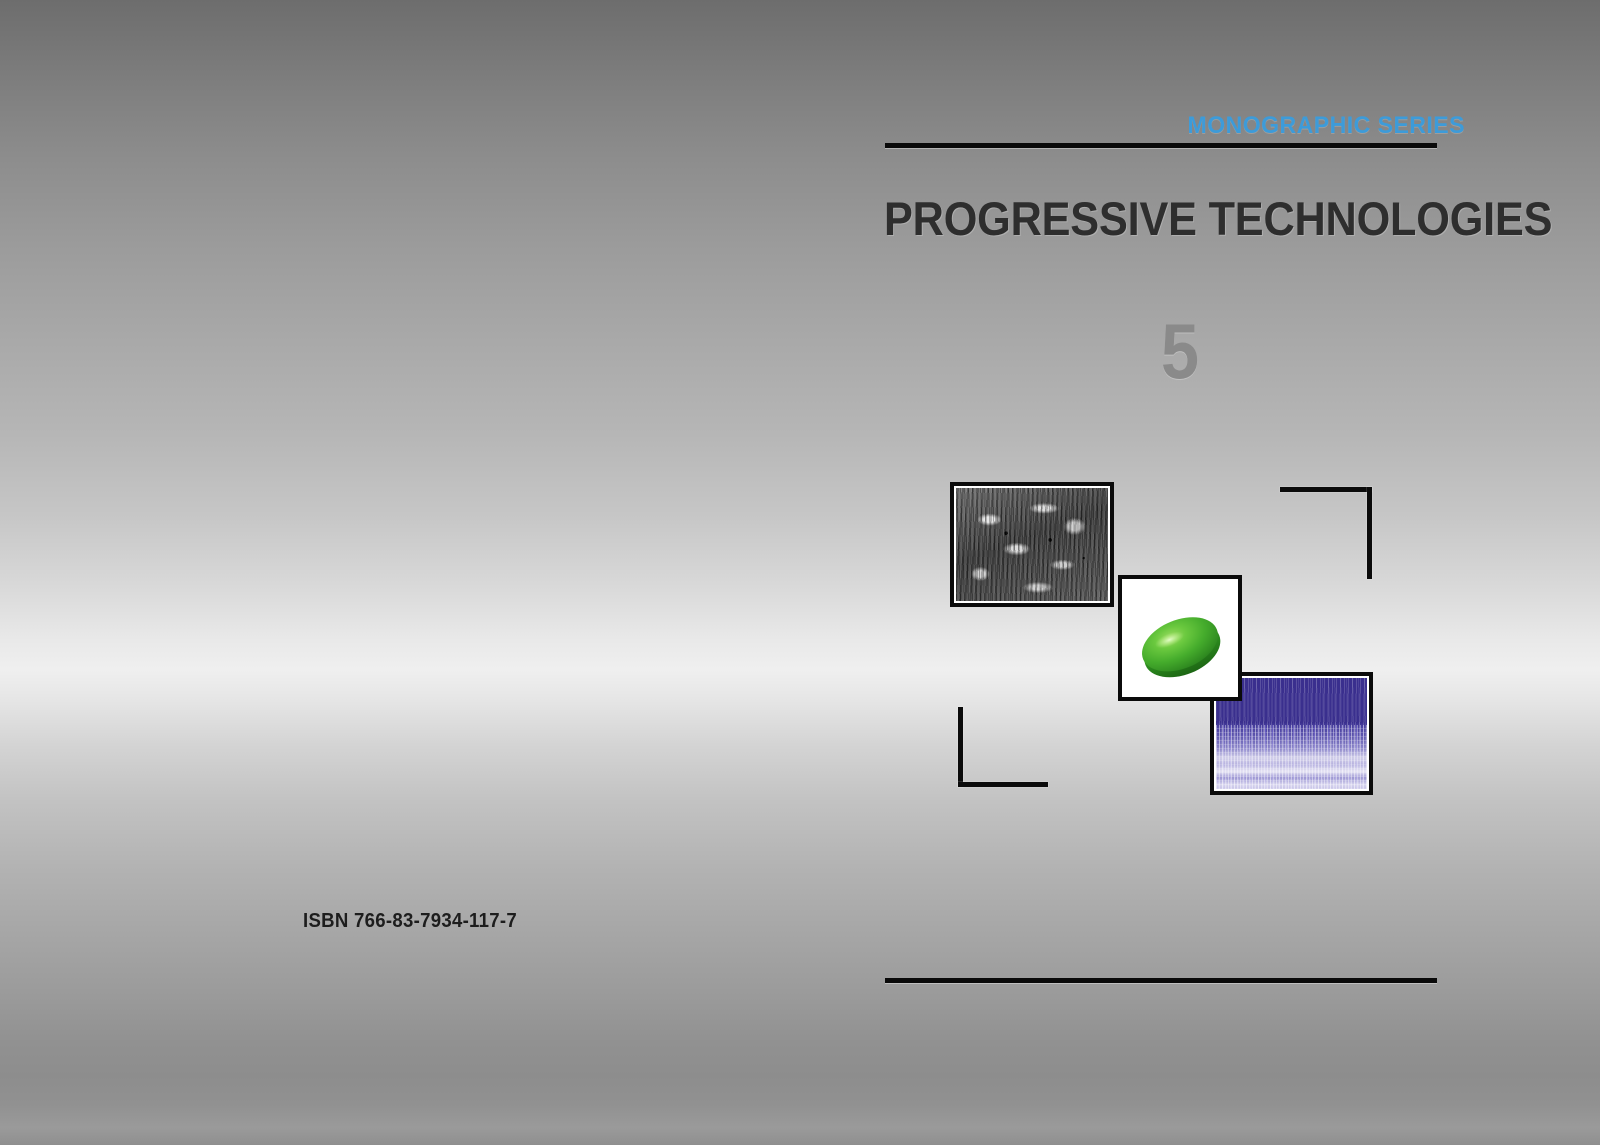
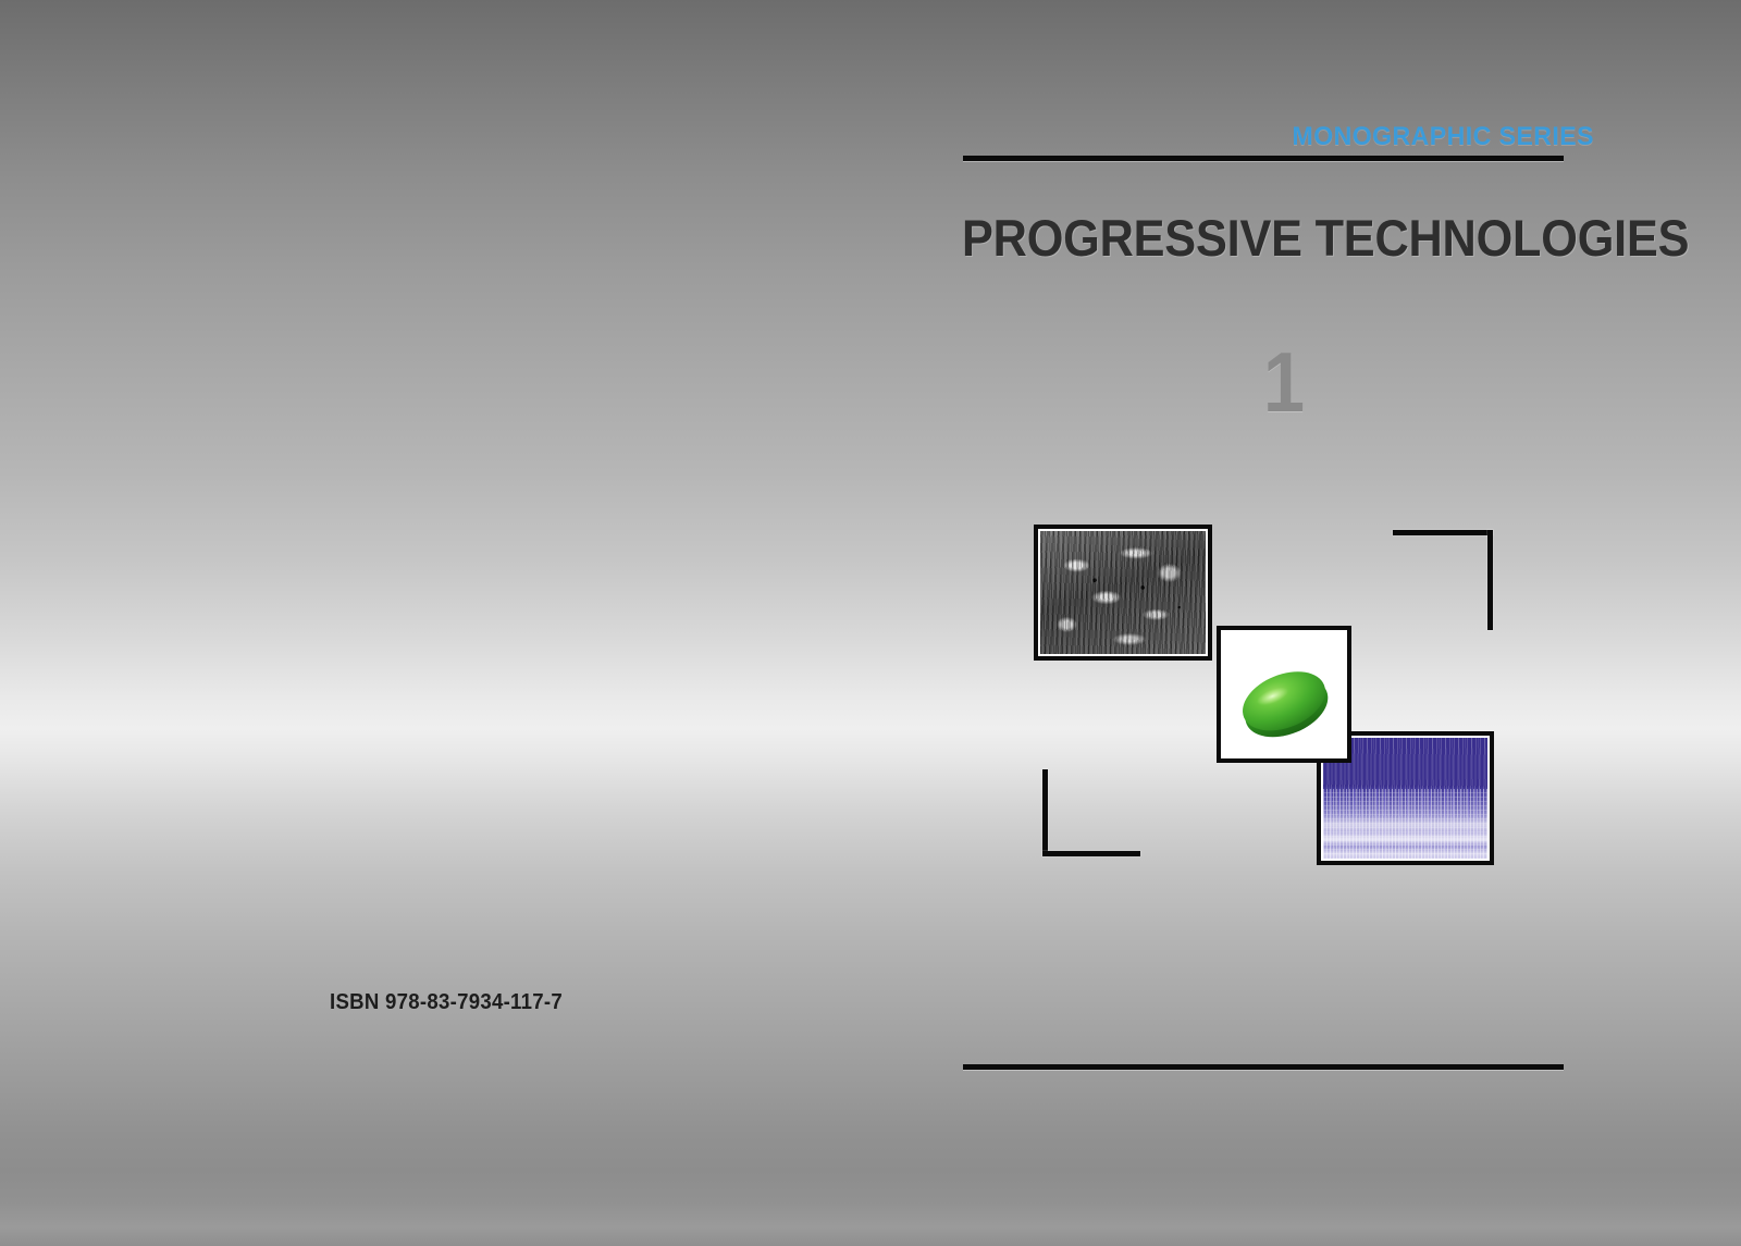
- ISBN 766-83-7934-117-7
+ ISBN 978-83-7934-117-7
  MONOGRAPHIC SERIES
  PROGRESSIVE TECHNOLOGIES
- 5
+ 1
